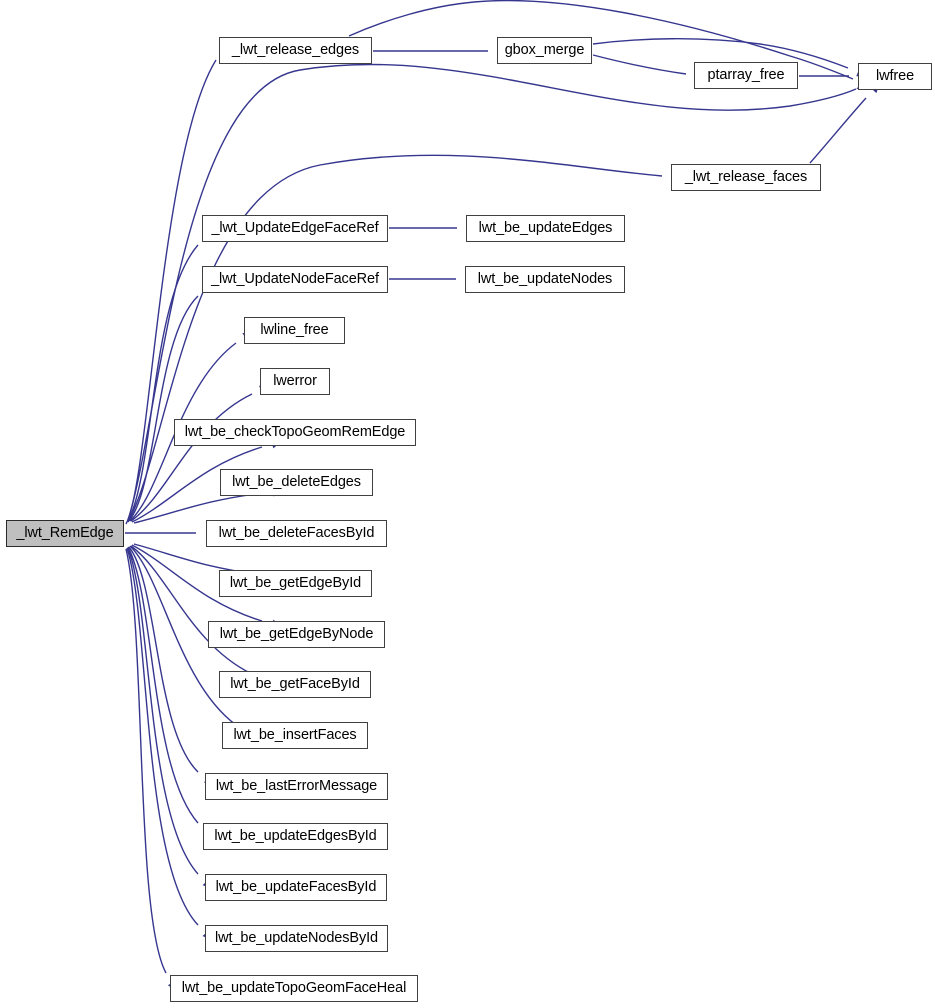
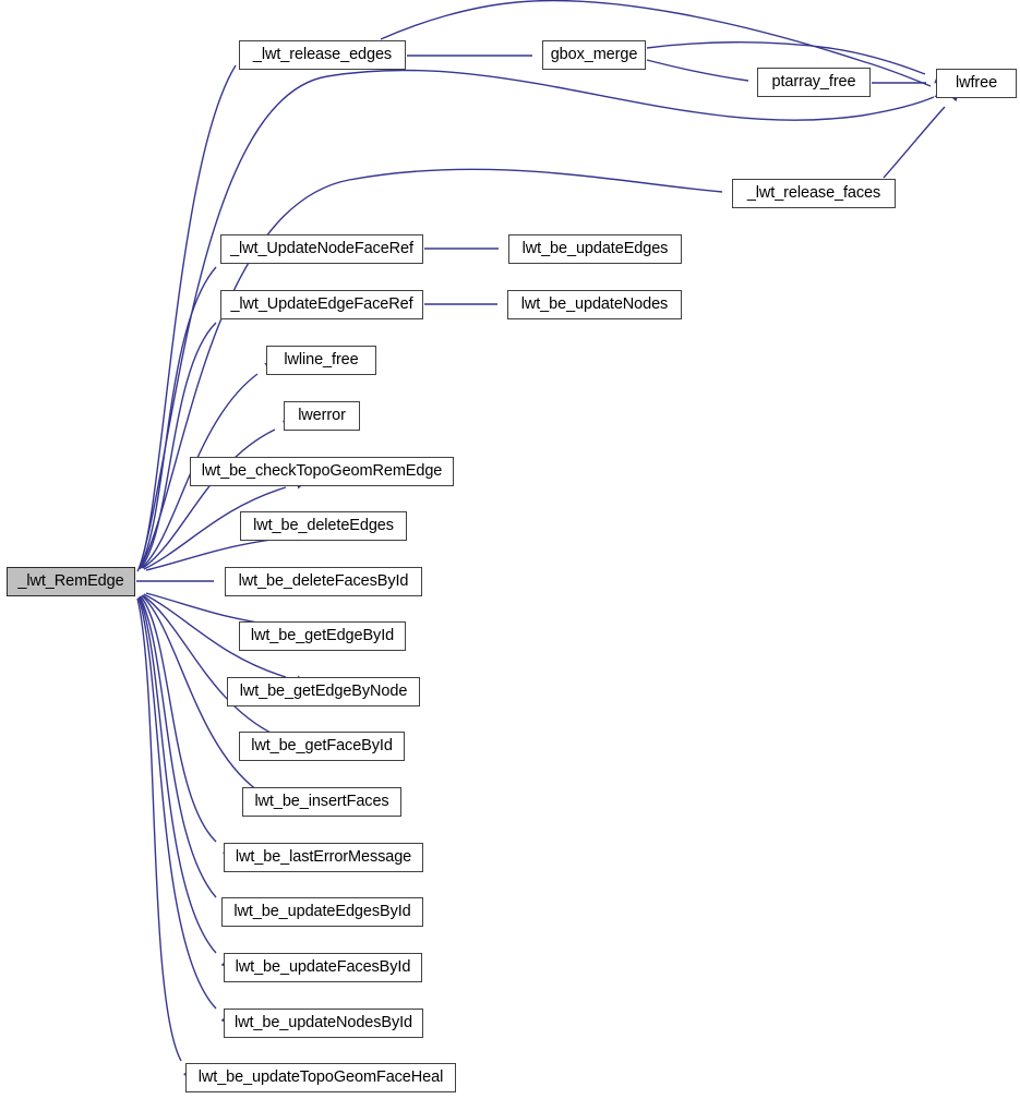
  _lwt_RemEdge
  _lwt_release_edges
  gbox_merge
  ptarray_free
  lwfree
  _lwt_release_faces
- _lwt_UpdateEdgeFaceRef
+ _lwt_UpdateNodeFaceRef
  lwt_be_updateEdges
- _lwt_UpdateNodeFaceRef
+ _lwt_UpdateEdgeFaceRef
  lwt_be_updateNodes
  lwline_free
  lwerror
  lwt_be_checkTopoGeomRemEdge
  lwt_be_deleteEdges
  lwt_be_deleteFacesById
  lwt_be_getEdgeById
  lwt_be_getEdgeByNode
  lwt_be_getFaceById
  lwt_be_insertFaces
  lwt_be_lastErrorMessage
  lwt_be_updateEdgesById
  lwt_be_updateFacesById
  lwt_be_updateNodesById
  lwt_be_updateTopoGeomFaceHeal
